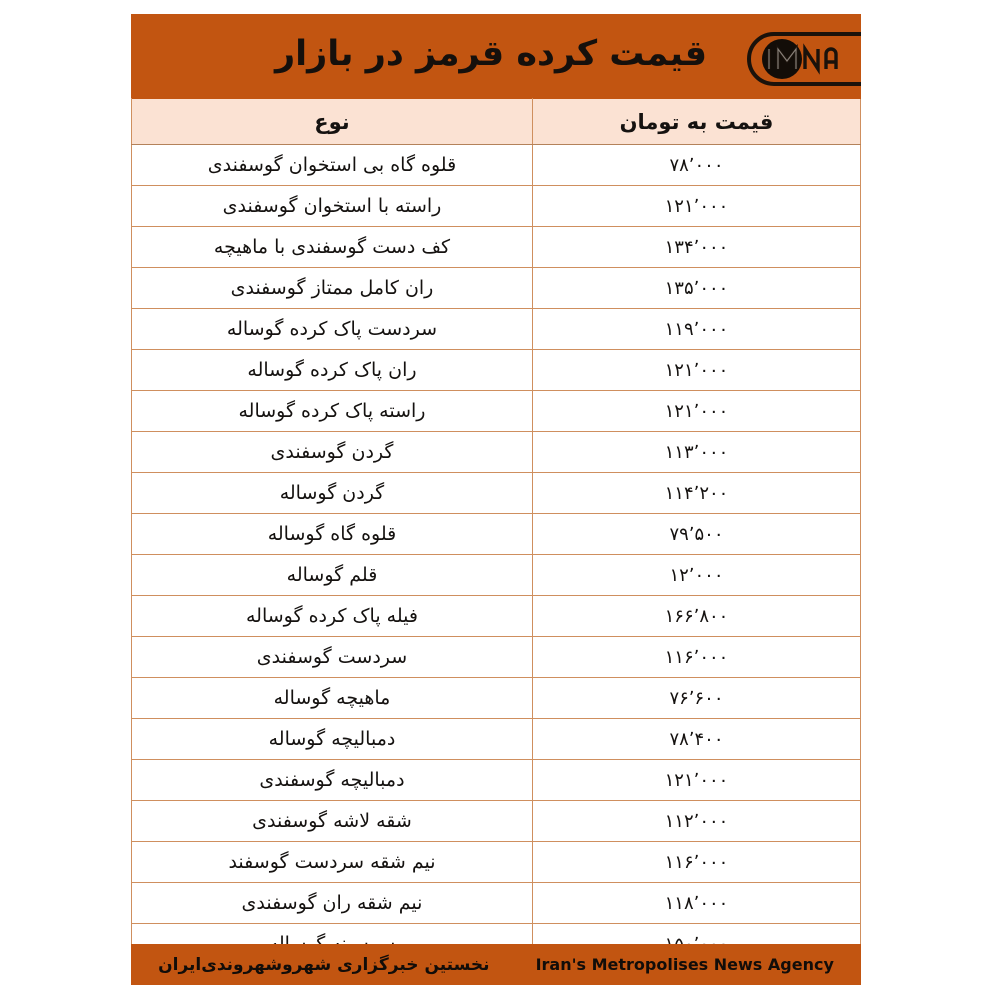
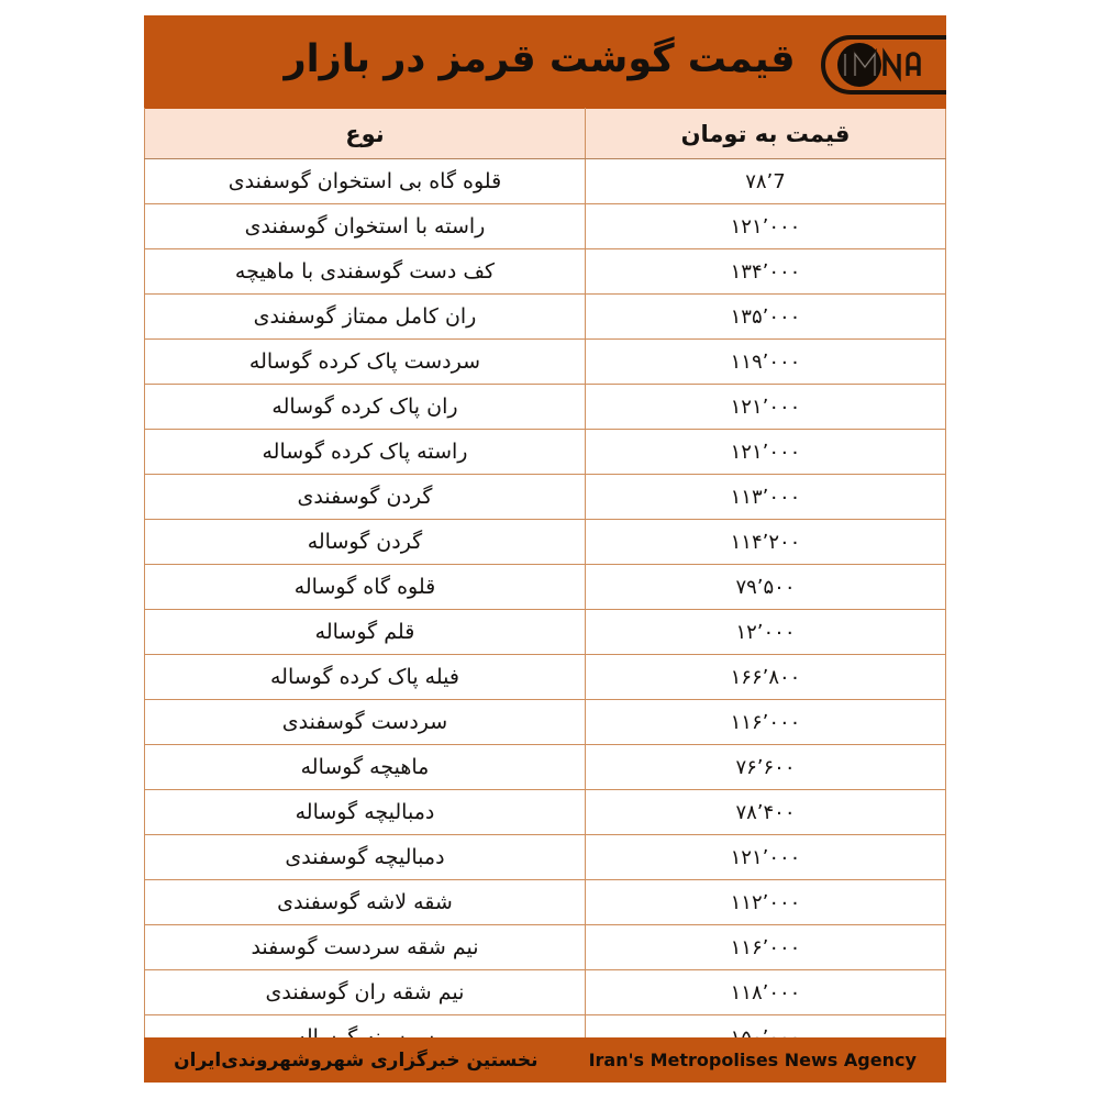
- قیمت کرده قرمز در بازار
+ قیمت گوشت قرمز در بازار
  قیمت به تومان	نوع
- ۷۸٬۰۰۰	قلوه گاه بی استخوان گوسفندی
+ ۷۸٬7	قلوه گاه بی استخوان گوسفندی
  ۱۲۱٬۰۰۰	راسته با استخوان گوسفندی
  ۱۳۴٬۰۰۰	کف دست گوسفندی با ماهیچه
  ۱۳۵٬۰۰۰	ران کامل ممتاز گوسفندی
  ۱۱۹٬۰۰۰	سردست پاک کرده گوساله
  ۱۲۱٬۰۰۰	ران پاک کرده گوساله
  ۱۲۱٬۰۰۰	راسته پاک کرده گوساله
  ۱۱۳٬۰۰۰	گردن گوسفندی
  ۱۱۴٬۲۰۰	گردن گوساله
  ۷۹٬۵۰۰	قلوه گاه گوساله
  ۱۲٬۰۰۰	قلم گوساله
  ۱۶۶٬۸۰۰	فیله پاک کرده گوساله
  ۱۱۶٬۰۰۰	سردست گوسفندی
  ۷۶٬۶۰۰	ماهیچه گوساله
  ۷۸٬۴۰۰	دمبالیچه گوساله
  ۱۲۱٬۰۰۰	دمبالیچه گوسفندی
  ۱۱۲٬۰۰۰	شقه لاشه گوسفندی
  ۱۱۶٬۰۰۰	نیم شقه سردست گوسفند
  ۱۱۸٬۰۰۰	نیم شقه ران گوسفندی
  Iran's Metropolises News Agency
  نخستین خبرگزاری شهروشهروندی‌ایران
